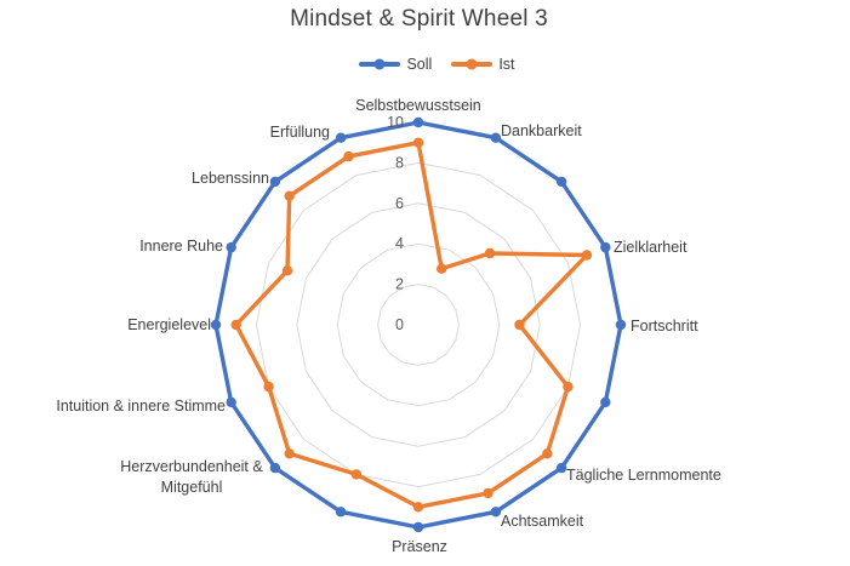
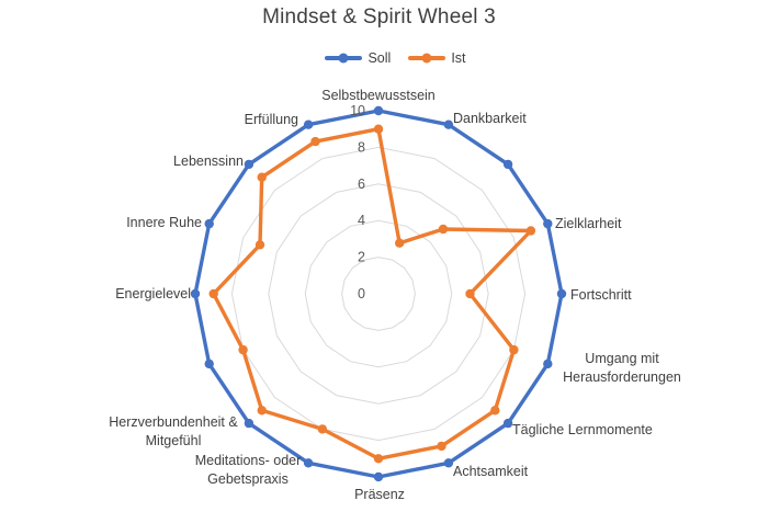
  Mindset & Spirit Wheel 3
  Soll
  Ist
  0
  2
  4
  6
  8
  10
  Selbstbewusstsein
  Dankbarkeit
  Zielklarheit
  Fortschritt
+ Umgang mit Herausforderungen
  Tägliche Lernmomente
  Achtsamkeit
  Präsenz
+ Meditations- oder Gebetspraxis
  Herzverbundenheit & Mitgefühl
- Intuition & innere Stimme
  Energielevel
  Innere Ruhe
  Lebenssinn
  Erfüllung
